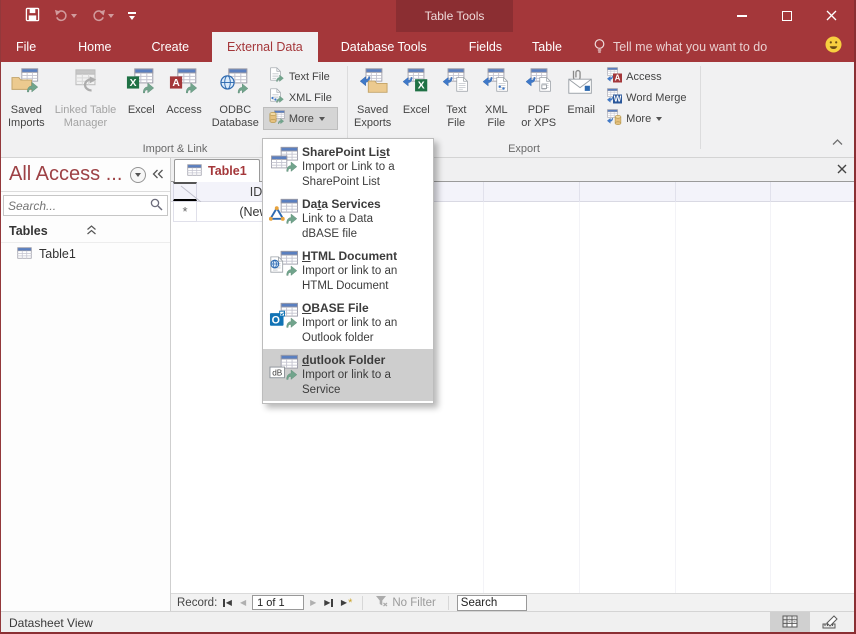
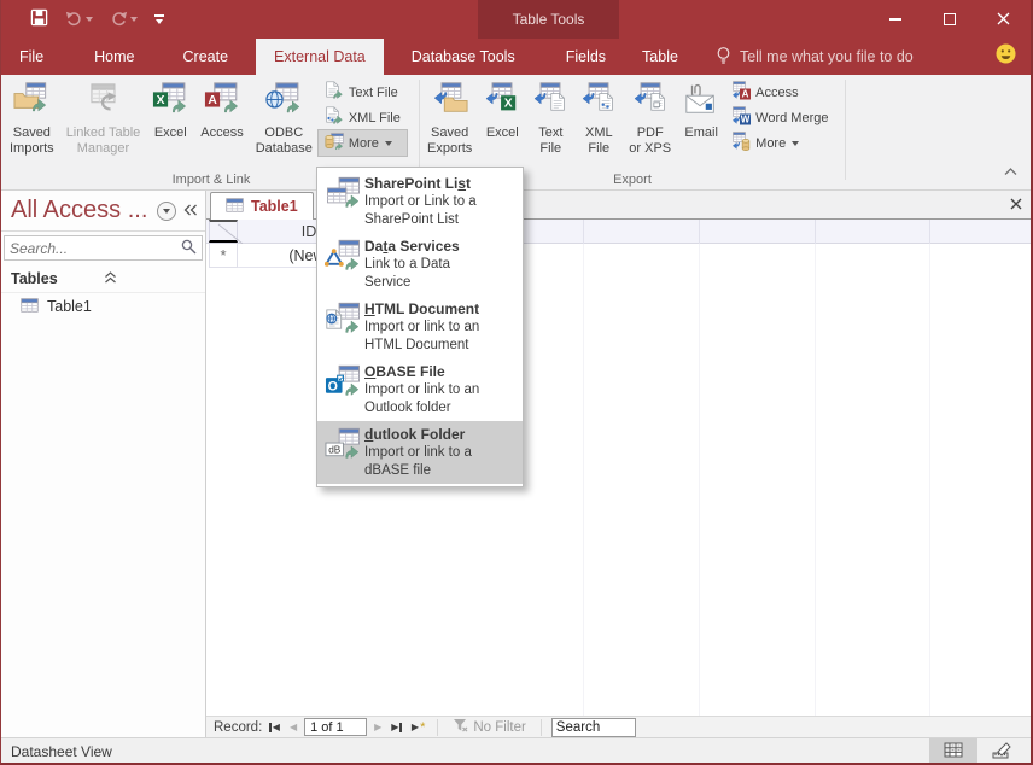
  Table Tools
  File
  Home
  Create
  External Data
  Database Tools
  Fields
  Table
- Tell me what you want to do
+ Tell me what you file to do
  Saved
  Imports
  Linked Table
  Manager
  X
  Excel
  A
  Access
  ODBC
  Database
  Text File
  XML File
  More
  Import & Link
  Saved
  Exports
  X
  Excel
  Text
  File
  XML
  File
  PDF
  or XPS
  Email
  A
  Access
  W
  Word Merge
  More
  Export
  All Access ...
  Search...
  Tables
  Table1
  Table1
  ID
  *
  Record:
  ◀
  ◀
  1 of 1
  ▶
  ▶
  ▶
  *
  No Filter
  Search
  Datasheet View
  SharePoint List
  Import or Link to a
  SharePoint List
  Data Services
  Link to a Data
- dBASE file
+ Service
  HTML Document
  Import or link to an
  HTML Document
  O
  OBASE File
  Import or link to an
  Outlook folder
  dB
  dutlook Folder
  Import or link to a
- Service
+ dBASE file
